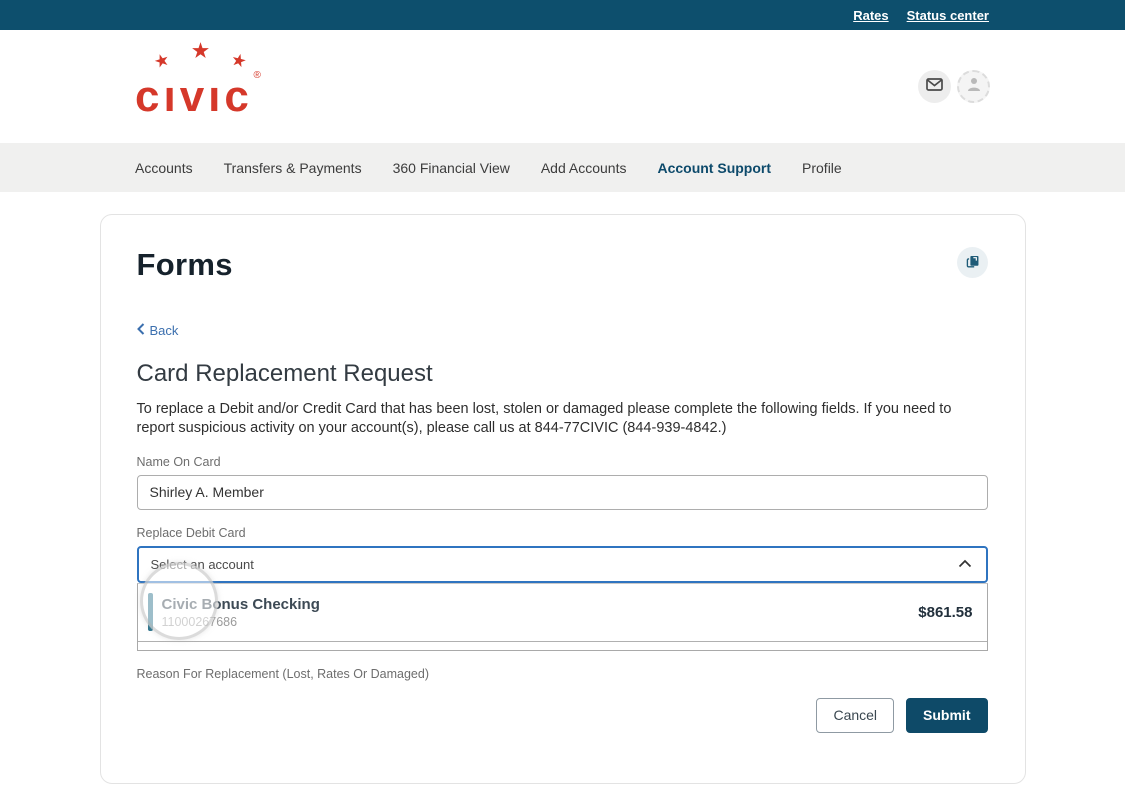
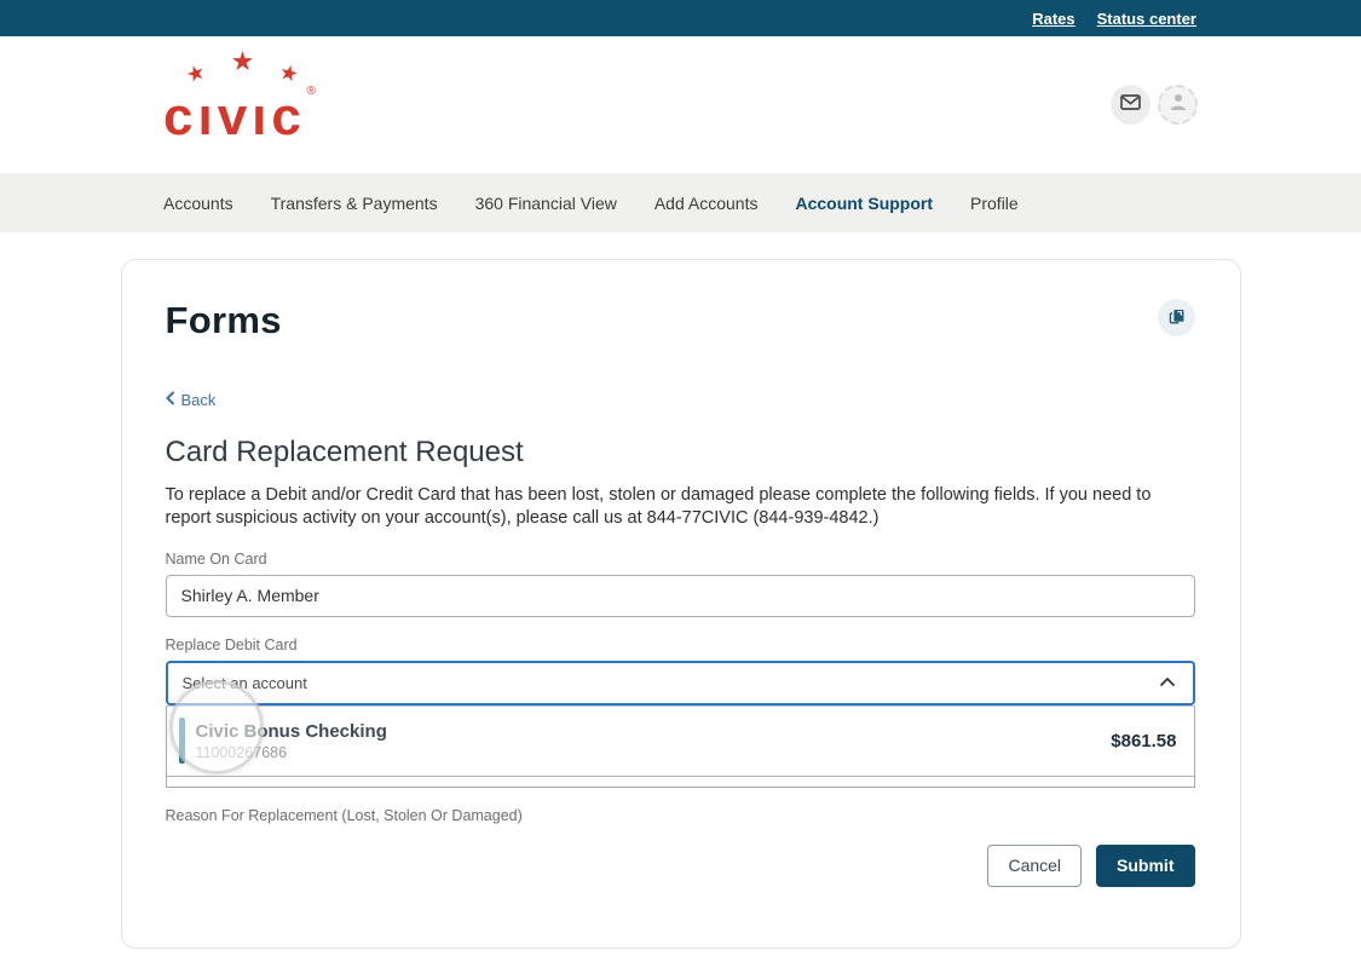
  Rates
  Status center
  ★
  cıvıc
  ®
  Accounts
  Transfers & Payments
  360 Financial View
  Add Accounts
  Account Support
  Profile
  Forms
  Back
  Card Replacement Request
  To replace a Debit and/or Credit Card that has been lost, stolen or damaged please complete the following fields. If you need to report suspicious activity on your account(s), please call us at 844-77CIVIC (844-939-4842.)
  Name On Card
  Shirley A. Member
  Replace Debit Card
  Select an account
  Civic Bonus Checking
  11000267686
  $861.58
- Reason For Replacement (Lost, Rates Or Damaged)
+ Reason For Replacement (Lost, Stolen Or Damaged)
  Cancel
  Submit
